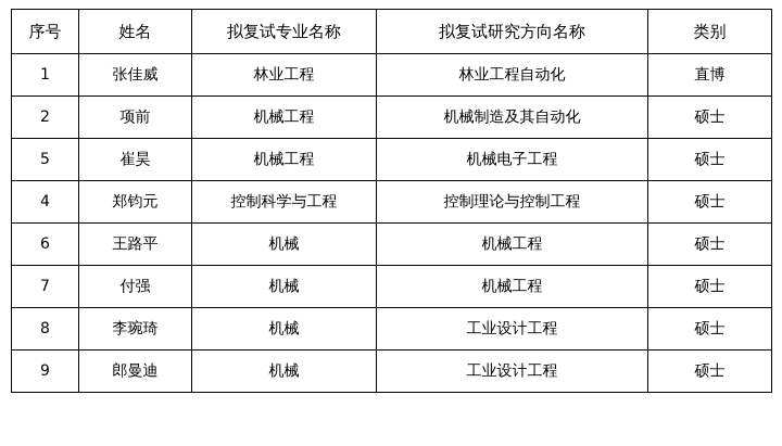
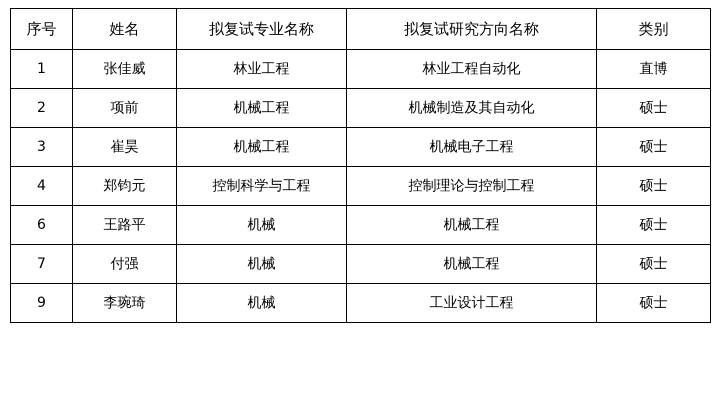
  序号	姓名	拟复试专业名称	拟复试研究方向名称	类别
  1	张佳威	林业工程	林业工程自动化	直博
  2	项前	机械工程	机械制造及其自动化	硕士
- 5	崔昊	机械工程	机械电子工程	硕士
+ 3	崔昊	机械工程	机械电子工程	硕士
  4	郑钧元	控制科学与工程	控制理论与控制工程	硕士
  6	王路平	机械	机械工程	硕士
  7	付强	机械	机械工程	硕士
- 8	李琬琦	机械	工业设计工程	硕士
+ 9	李琬琦	机械	工业设计工程	硕士
- 9	郎曼迪	机械	工业设计工程	硕士
